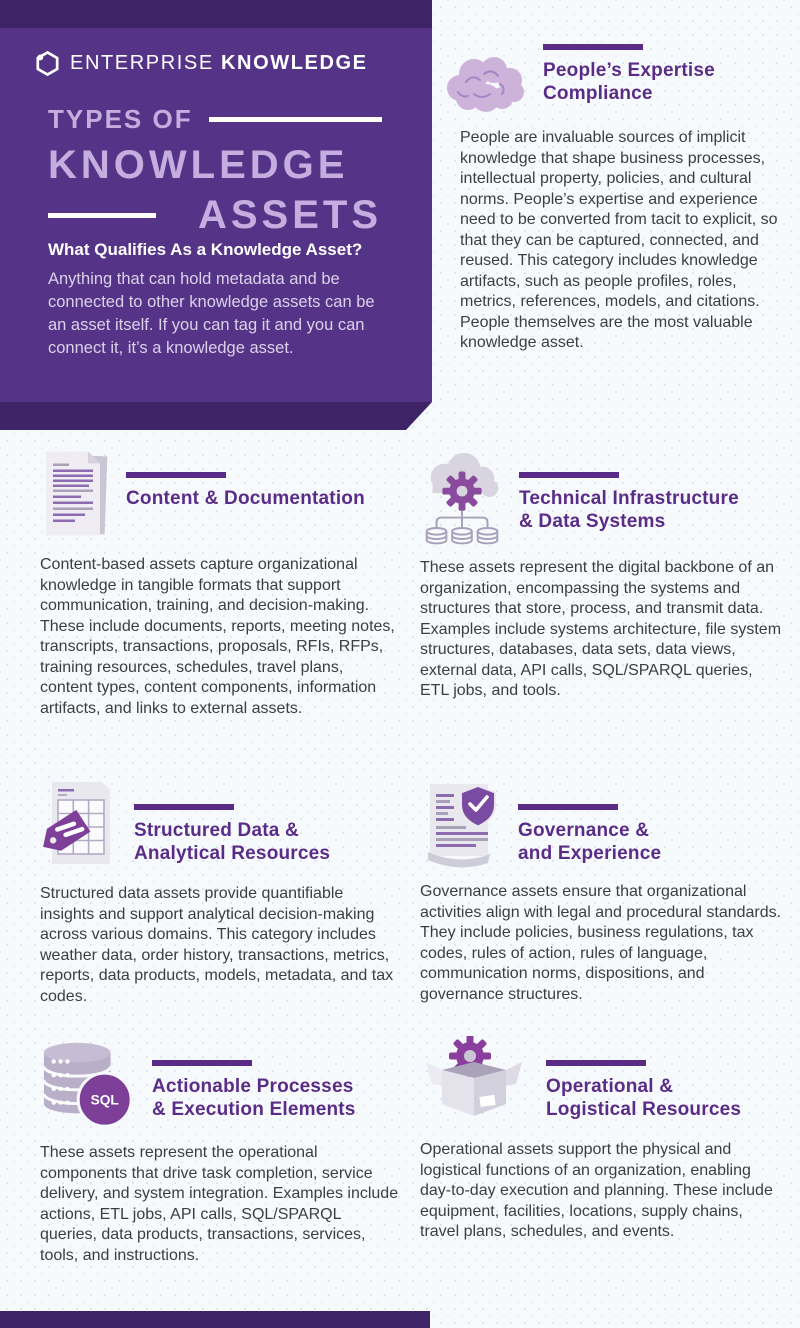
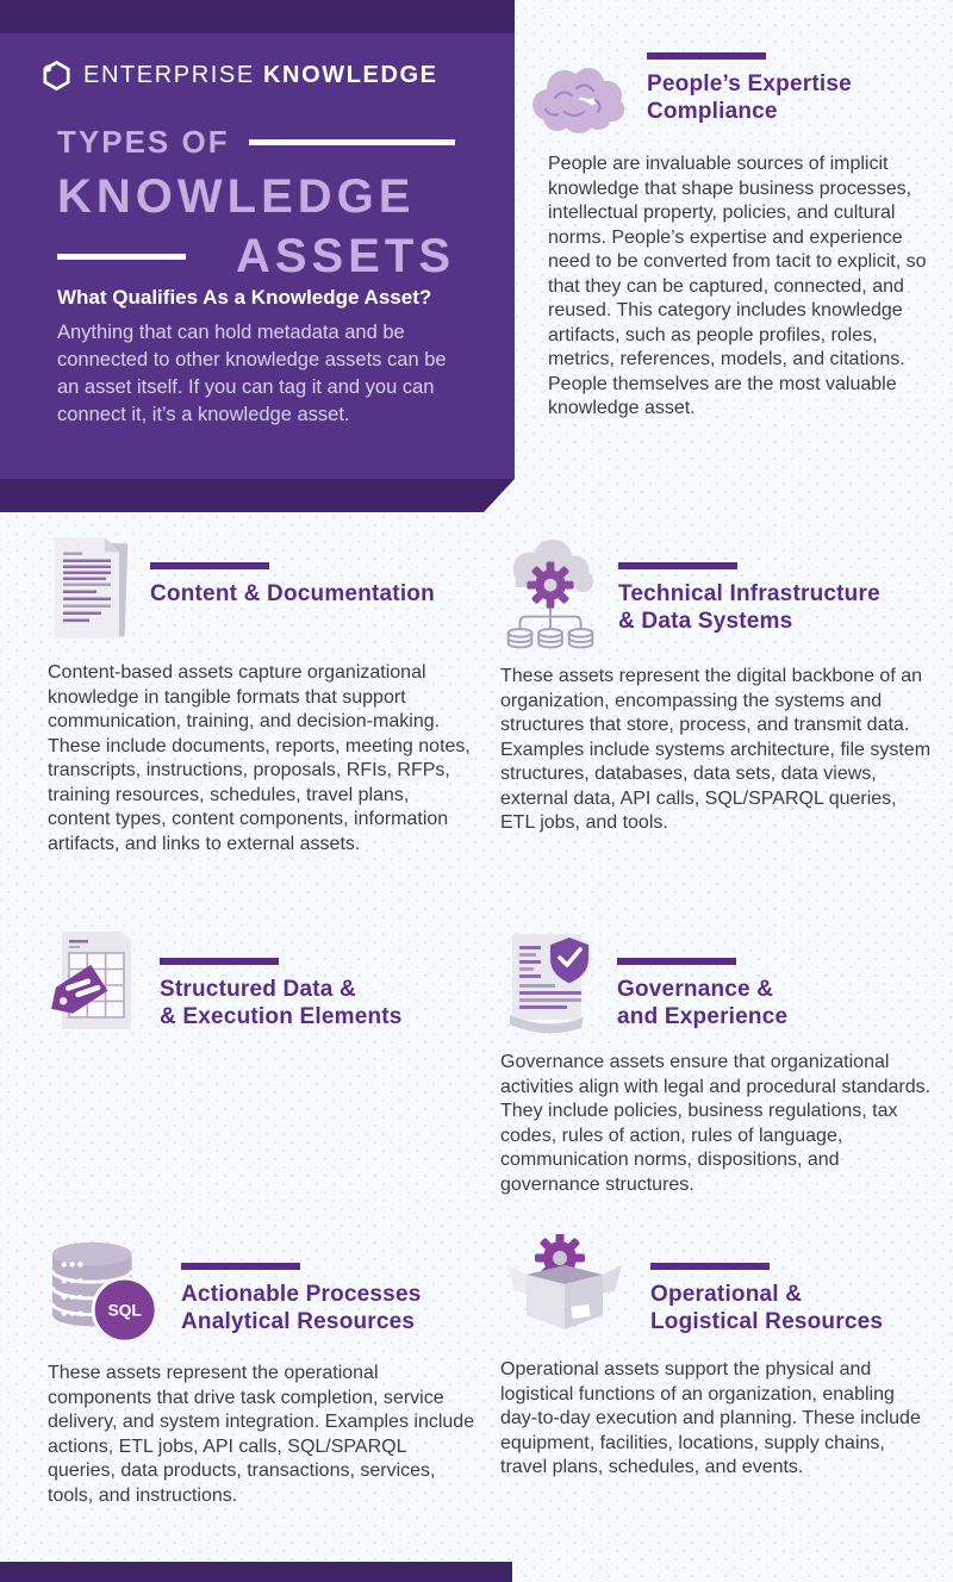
  ENTERPRISE KNOWLEDGE
  TYPES OF
  KNOWLEDGE
  ASSETS
  What Qualifies As a Knowledge Asset?
  Anything that can hold metadata and be connected to other knowledge assets can be an asset itself. If you can tag it and you can connect it, it’s a knowledge asset.
  People’s Expertise
  Compliance
  People are invaluable sources of implicit knowledge that shape business processes, intellectual property, policies, and cultural norms. People’s expertise and experience need to be converted from tacit to explicit, so that they can be captured, connected, and reused. This category includes knowledge artifacts, such as people profiles, roles, metrics, references, models, and citations. People themselves are the most valuable knowledge asset.
  Content & Documentation
- Content-based assets capture organizational knowledge in tangible formats that support communication, training, and decision-making. These include documents, reports, meeting notes, transcripts, transactions, proposals, RFIs, RFPs, training resources, schedules, travel plans, content types, content components, information artifacts, and links to external assets.
+ Content-based assets capture organizational knowledge in tangible formats that support communication, training, and decision-making. These include documents, reports, meeting notes, transcripts, instructions, proposals, RFIs, RFPs, training resources, schedules, travel plans, content types, content components, information artifacts, and links to external assets.
  Technical Infrastructure
  & Data Systems
  These assets represent the digital backbone of an organization, encompassing the systems and structures that store, process, and transmit data. Examples include systems architecture, file system structures, databases, data sets, data views, external data, API calls, SQL/SPARQL queries, ETL jobs, and tools.
  Structured Data &
- Analytical Resources
+ & Execution Elements
- Structured data assets provide quantifiable insights and support analytical decision-making across various domains. This category includes weather data, order history, transactions, metrics, reports, data products, models, metadata, and tax codes.
  Governance &
  and Experience
  Governance assets ensure that organizational activities align with legal and procedural standards. They include policies, business regulations, tax codes, rules of action, rules of language, communication norms, dispositions, and governance structures.
  SQL
  Actionable Processes
- & Execution Elements
+ Analytical Resources
  These assets represent the operational components that drive task completion, service delivery, and system integration. Examples include actions, ETL jobs, API calls, SQL/SPARQL queries, data products, transactions, services, tools, and instructions.
  Operational &
  Logistical Resources
  Operational assets support the physical and logistical functions of an organization, enabling day-to-day execution and planning. These include equipment, facilities, locations, supply chains, travel plans, schedules, and events.
